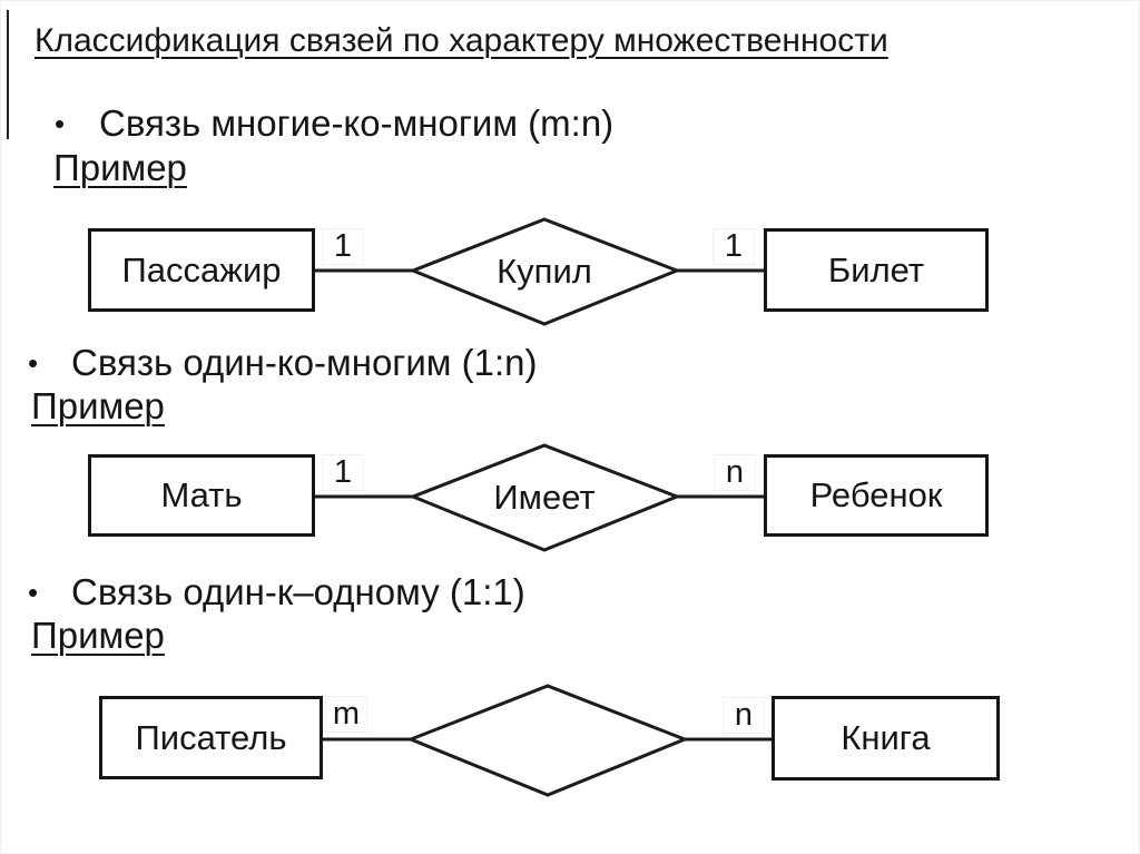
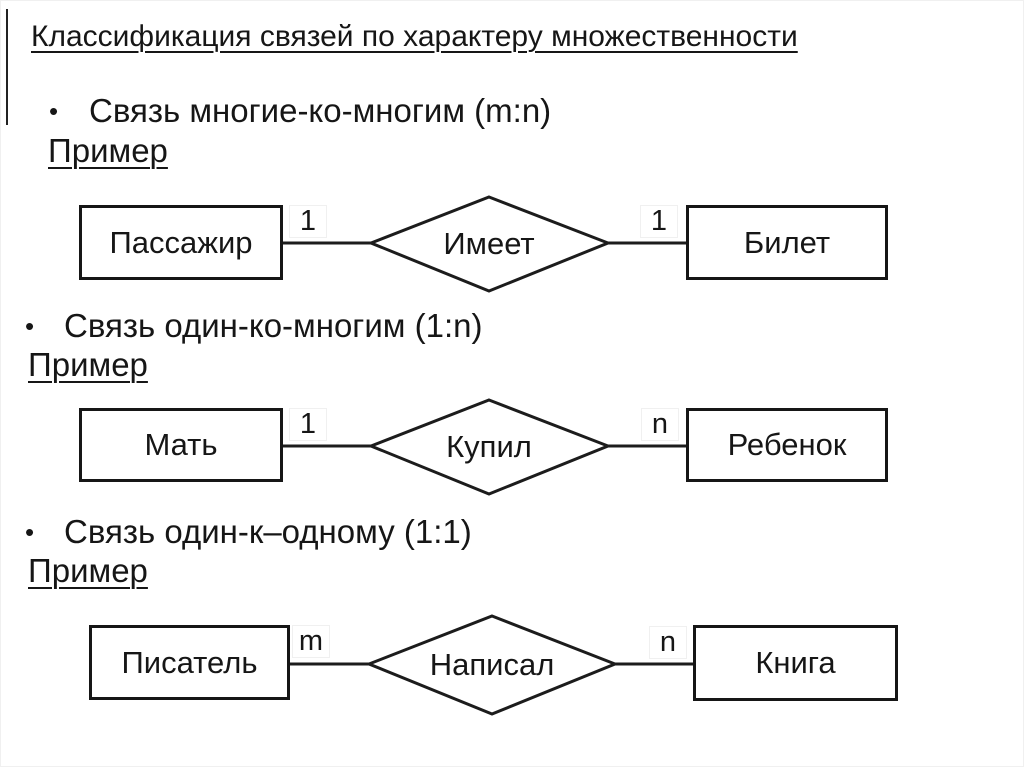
  Классификация связей по характеру множественности
  • Связь многие-ко-многим (m:n)
  Пример
  Пассажир
  Билет
- Купил
+ Имеет
  1
  1
  • Связь один-ко-многим (1:n)
  Пример
  Мать
  Ребенок
- Имеет
+ Купил
  1
  n
  • Связь один-к–одному (1:1)
  Пример
  Писатель
  Книга
+ Написал
  m
  n
